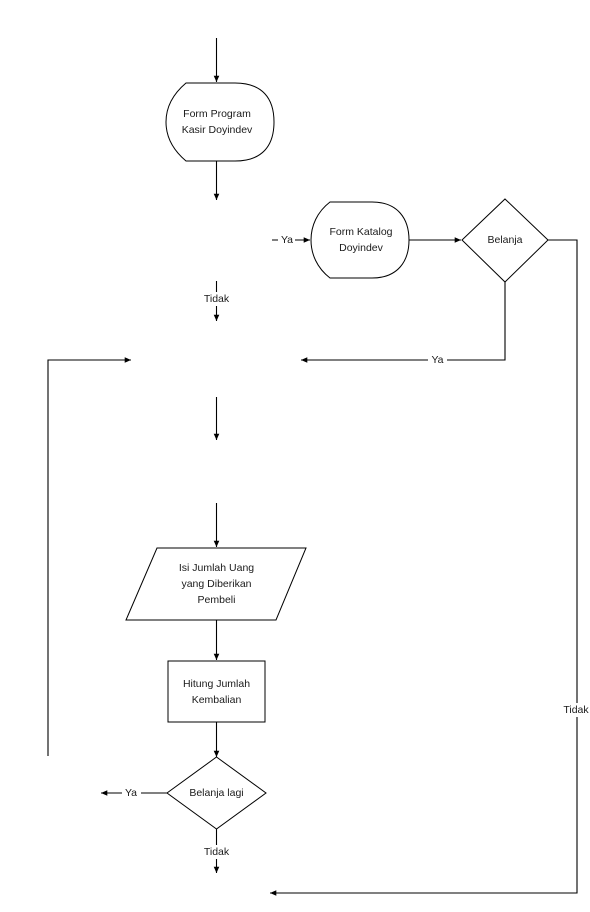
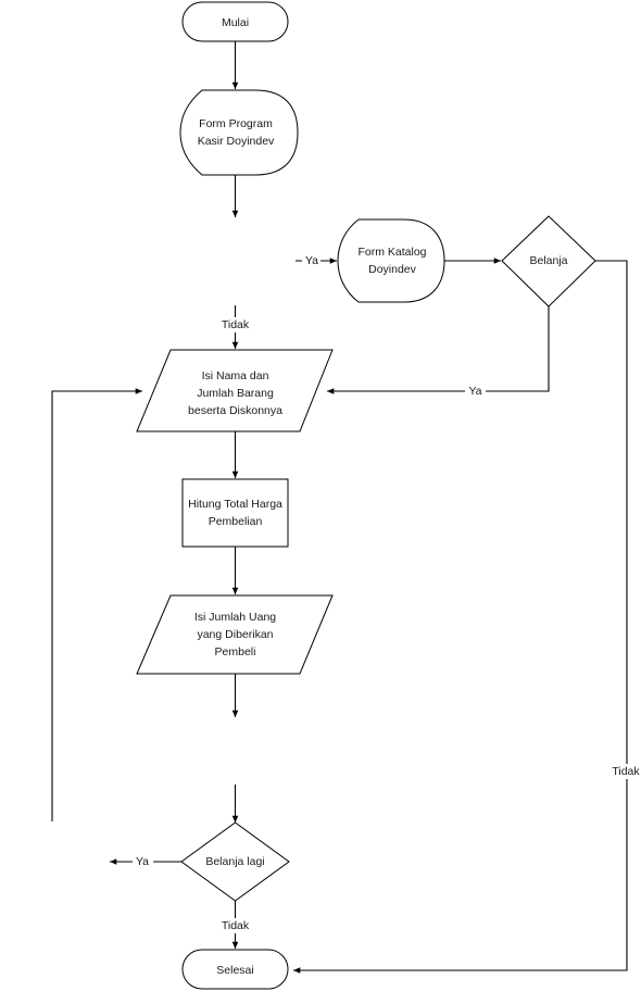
+ Mulai
  Form Program
  Kasir Doyindev
  Form Katalog
  Doyindev
  Belanja
+ Isi Nama dan
+ Jumlah Barang
+ beserta Diskonnya
+ Hitung Total Harga
+ Pembelian
  Isi Jumlah Uang
  yang Diberikan
  Pembeli
- Hitung Jumlah
- Kembalian
  Belanja lagi
+ Selesai
  Ya
  Tidak
  Ya
  Tidak
  Ya
  Tidak
